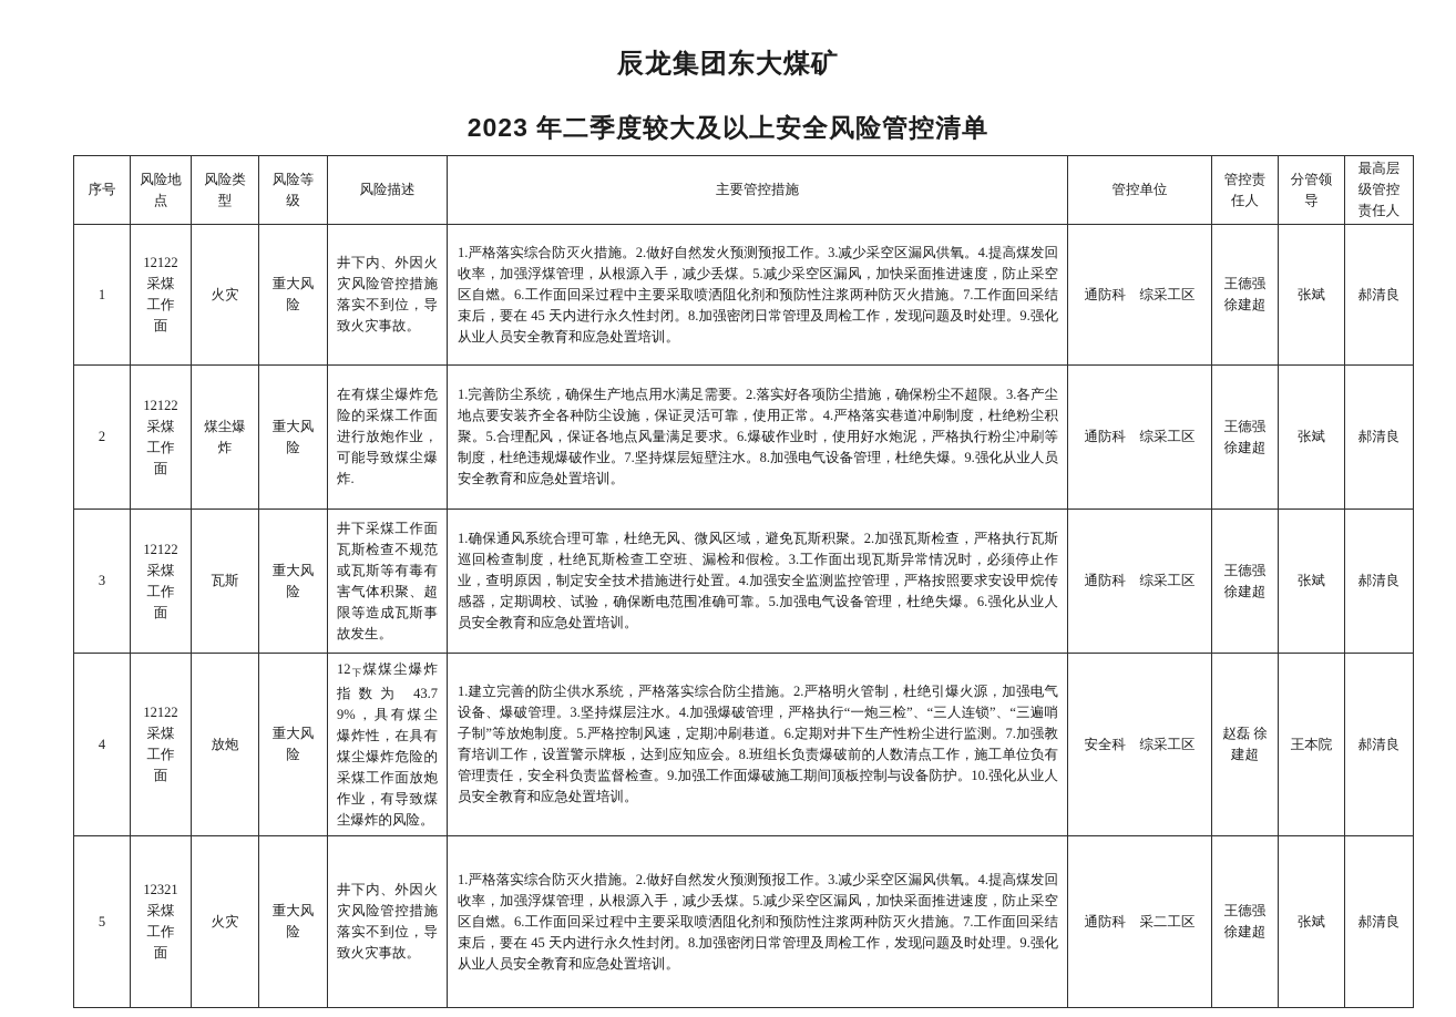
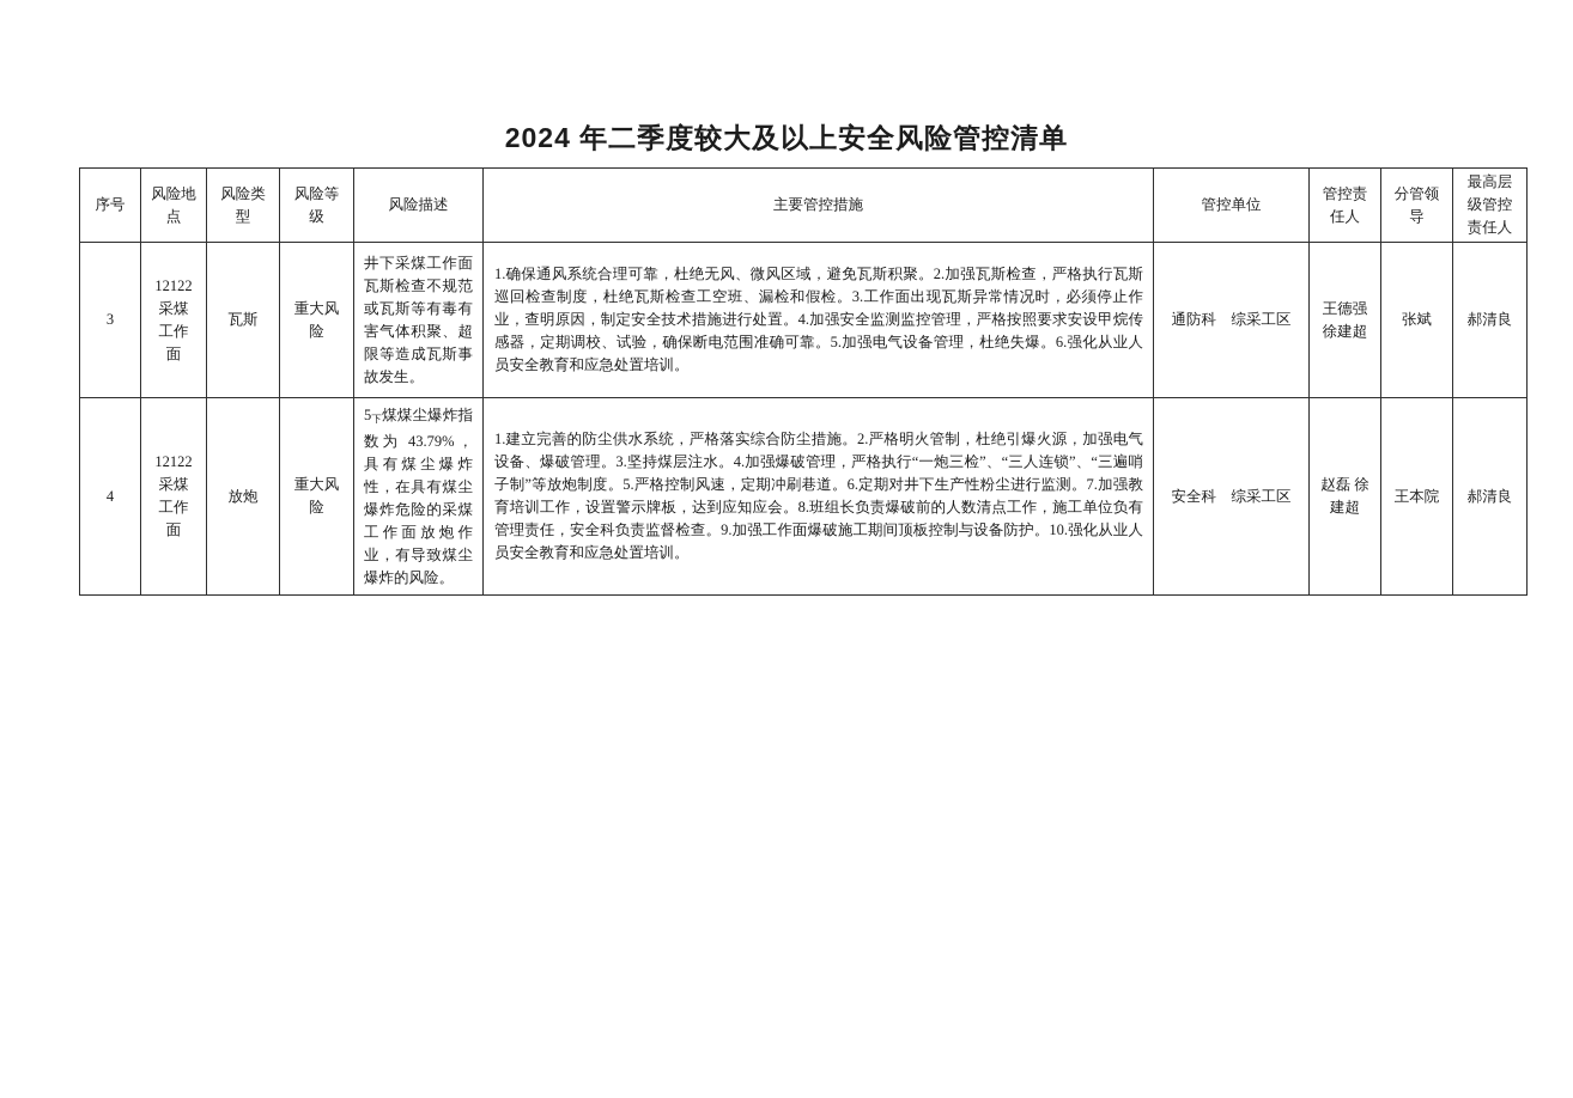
- 辰龙集团东大煤矿
- 2023 年二季度较大及以上安全风险管控清单
+ 2024 年二季度较大及以上安全风险管控清单
  序号	风险地点	风险类型	风险等级	风险描述	主要管控措施	管控单位	管控责任人	分管领导	最高层级管控责任人
- 1	12122 采煤工作面	火灾	重大风险	井下内、外因火灾风险管控措施落实不到位，导致火灾事故。	1.严格落实综合防灭火措施。2.做好自然发火预测预报工作。3.减少采空区漏风供氧。4.提高煤发回收率，加强浮煤管理，从根源入手，减少丢煤。5.减少采空区漏风，加快采面推进速度，防止采空区自燃。6.工作面回采过程中主要采取喷洒阻化剂和预防性注浆两种防灭火措施。7.工作面回采结束后，要在 45 天内进行永久性封闭。8.加强密闭日常管理及周检工作，发现问题及时处理。9.强化从业人员安全教育和应急处置培训。	通防科 综采工区	王德强 徐建超	张斌	郝清良
- 2	12122 采煤工作面	煤尘爆炸	重大风险	在有煤尘爆炸危险的采煤工作面进行放炮作业，可能导致煤尘爆炸.	1.完善防尘系统，确保生产地点用水满足需要。2.落实好各项防尘措施，确保粉尘不超限。3.各产尘地点要安装齐全各种防尘设施，保证灵活可靠，使用正常。4.严格落实巷道冲刷制度，杜绝粉尘积聚。5.合理配风，保证各地点风量满足要求。6.爆破作业时，使用好水炮泥，严格执行粉尘冲刷等制度，杜绝违规爆破作业。7.坚持煤层短壁注水。8.加强电气设备管理，杜绝失爆。9.强化从业人员安全教育和应急处置培训。	通防科 综采工区	王德强 徐建超	张斌	郝清良
  3	12122 采煤工作面	瓦斯	重大风险	井下采煤工作面瓦斯检查不规范或瓦斯等有毒有害气体积聚、超限等造成瓦斯事故发生。	1.确保通风系统合理可靠，杜绝无风、微风区域，避免瓦斯积聚。2.加强瓦斯检查，严格执行瓦斯巡回检查制度，杜绝瓦斯检查工空班、漏检和假检。3.工作面出现瓦斯异常情况时，必须停止作业，查明原因，制定安全技术措施进行处置。4.加强安全监测监控管理，严格按照要求安设甲烷传感器，定期调校、试验，确保断电范围准确可靠。5.加强电气设备管理，杜绝失爆。6.强化从业人员安全教育和应急处置培训。	通防科 综采工区	王德强 徐建超	张斌	郝清良
- 4	12122 采煤工作面	放炮	重大风险	12下煤煤尘爆炸指数为 43.79%，具有煤尘爆炸性，在具有煤尘爆炸危险的采煤工作面放炮作业，有导致煤尘爆炸的风险。	1.建立完善的防尘供水系统，严格落实综合防尘措施。2.严格明火管制，杜绝引爆火源，加强电气设备、爆破管理。3.坚持煤层注水。4.加强爆破管理，严格执行“一炮三检”、“三人连锁”、“三遍哨子制”等放炮制度。5.严格控制风速，定期冲刷巷道。6.定期对井下生产性粉尘进行监测。7.加强教育培训工作，设置警示牌板，达到应知应会。8.班组长负责爆破前的人数清点工作，施工单位负有管理责任，安全科负责监督检查。9.加强工作面爆破施工期间顶板控制与设备防护。10.强化从业人员安全教育和应急处置培训。	安全科 综采工区	赵磊 徐建超	王本院	郝清良
+ 4	12122 采煤工作面	放炮	重大风险	5下煤煤尘爆炸指数为 43.79%，具有煤尘爆炸性，在具有煤尘爆炸危险的采煤工作面放炮作业，有导致煤尘爆炸的风险。	1.建立完善的防尘供水系统，严格落实综合防尘措施。2.严格明火管制，杜绝引爆火源，加强电气设备、爆破管理。3.坚持煤层注水。4.加强爆破管理，严格执行“一炮三检”、“三人连锁”、“三遍哨子制”等放炮制度。5.严格控制风速，定期冲刷巷道。6.定期对井下生产性粉尘进行监测。7.加强教育培训工作，设置警示牌板，达到应知应会。8.班组长负责爆破前的人数清点工作，施工单位负有管理责任，安全科负责监督检查。9.加强工作面爆破施工期间顶板控制与设备防护。10.强化从业人员安全教育和应急处置培训。	安全科 综采工区	赵磊 徐建超	王本院	郝清良
- 5	12321 采煤工作面	火灾	重大风险	井下内、外因火灾风险管控措施落实不到位，导致火灾事故。	1.严格落实综合防灭火措施。2.做好自然发火预测预报工作。3.减少采空区漏风供氧。4.提高煤发回收率，加强浮煤管理，从根源入手，减少丢煤。5.减少采空区漏风，加快采面推进速度，防止采空区自燃。6.工作面回采过程中主要采取喷洒阻化剂和预防性注浆两种防灭火措施。7.工作面回采结束后，要在 45 天内进行永久性封闭。8.加强密闭日常管理及周检工作，发现问题及时处理。9.强化从业人员安全教育和应急处置培训。	通防科 采二工区	王德强 徐建超	张斌	郝清良
